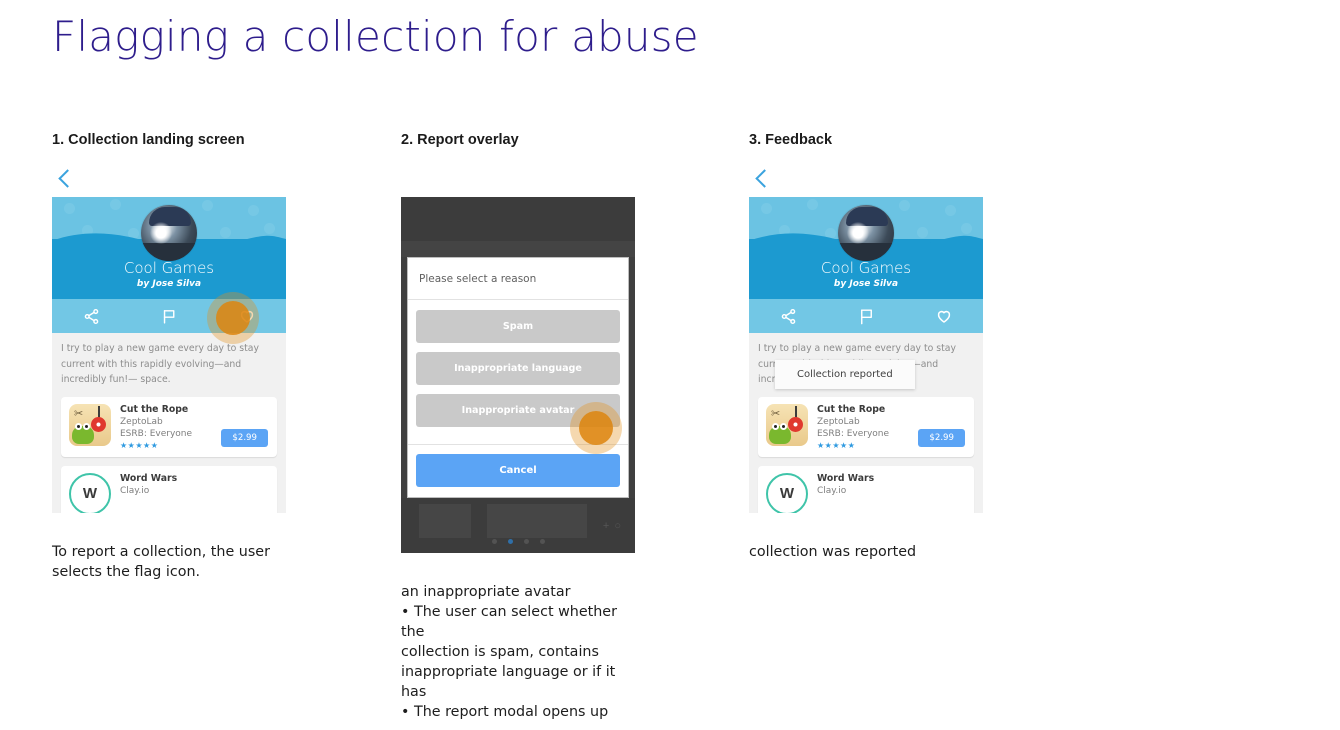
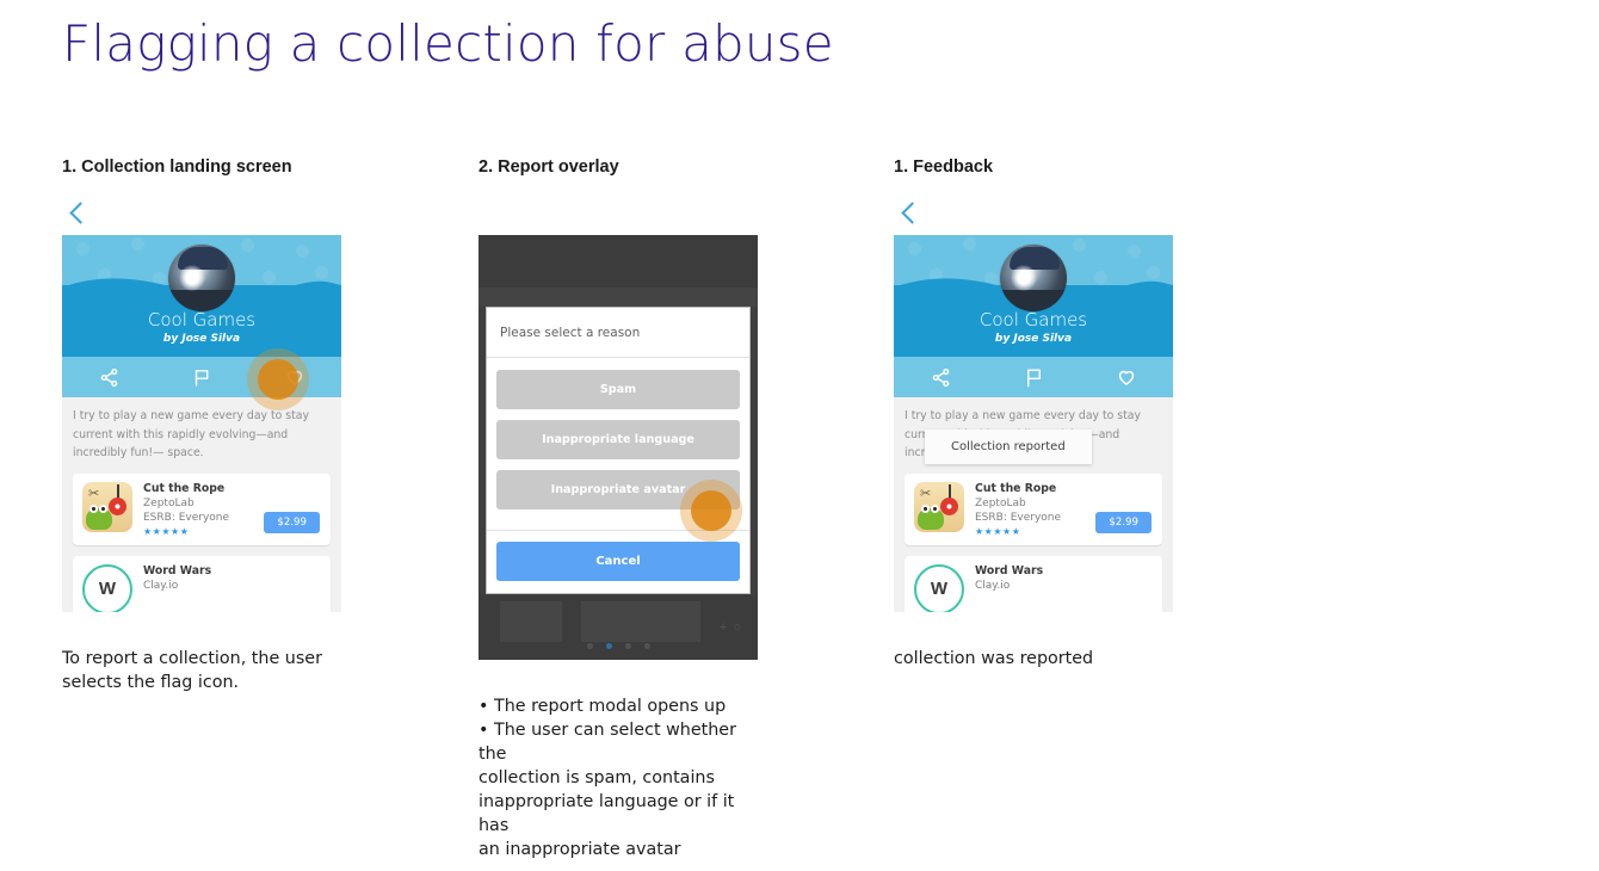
  Flagging a collection for abuse
  1. Collection landing screen
  Cool Games
  by Jose Silva
  I try to play a new game every day to stay current with this rapidly evolving—and incredibly fun!— space.
  ✂
  Cut the Rope
  ZeptoLab
  ESRB: Everyone
  ★★★★★
  $2.99
  W
  Word Wars
  Clay.io
  To report a collection, the user
  selects the flag icon.
  2. Report overlay
  Please select a reason
  Spam
  Inappropriate language
  Inappropriate avatar
  Cancel
- an inappropriate avatar
+ • The report modal opens up
  • The user can select whether the
  collection is spam, contains
  inappropriate language or if it has
- • The report modal opens up
+ an inappropriate avatar
- 3. Feedback
+ 1. Feedback
  Cool Games
  by Jose Silva
  Collection reported
  ✂
  Cut the Rope
  ZeptoLab
  ESRB: Everyone
  ★★★★★
  $2.99
  W
  Word Wars
  Clay.io
  collection was reported
